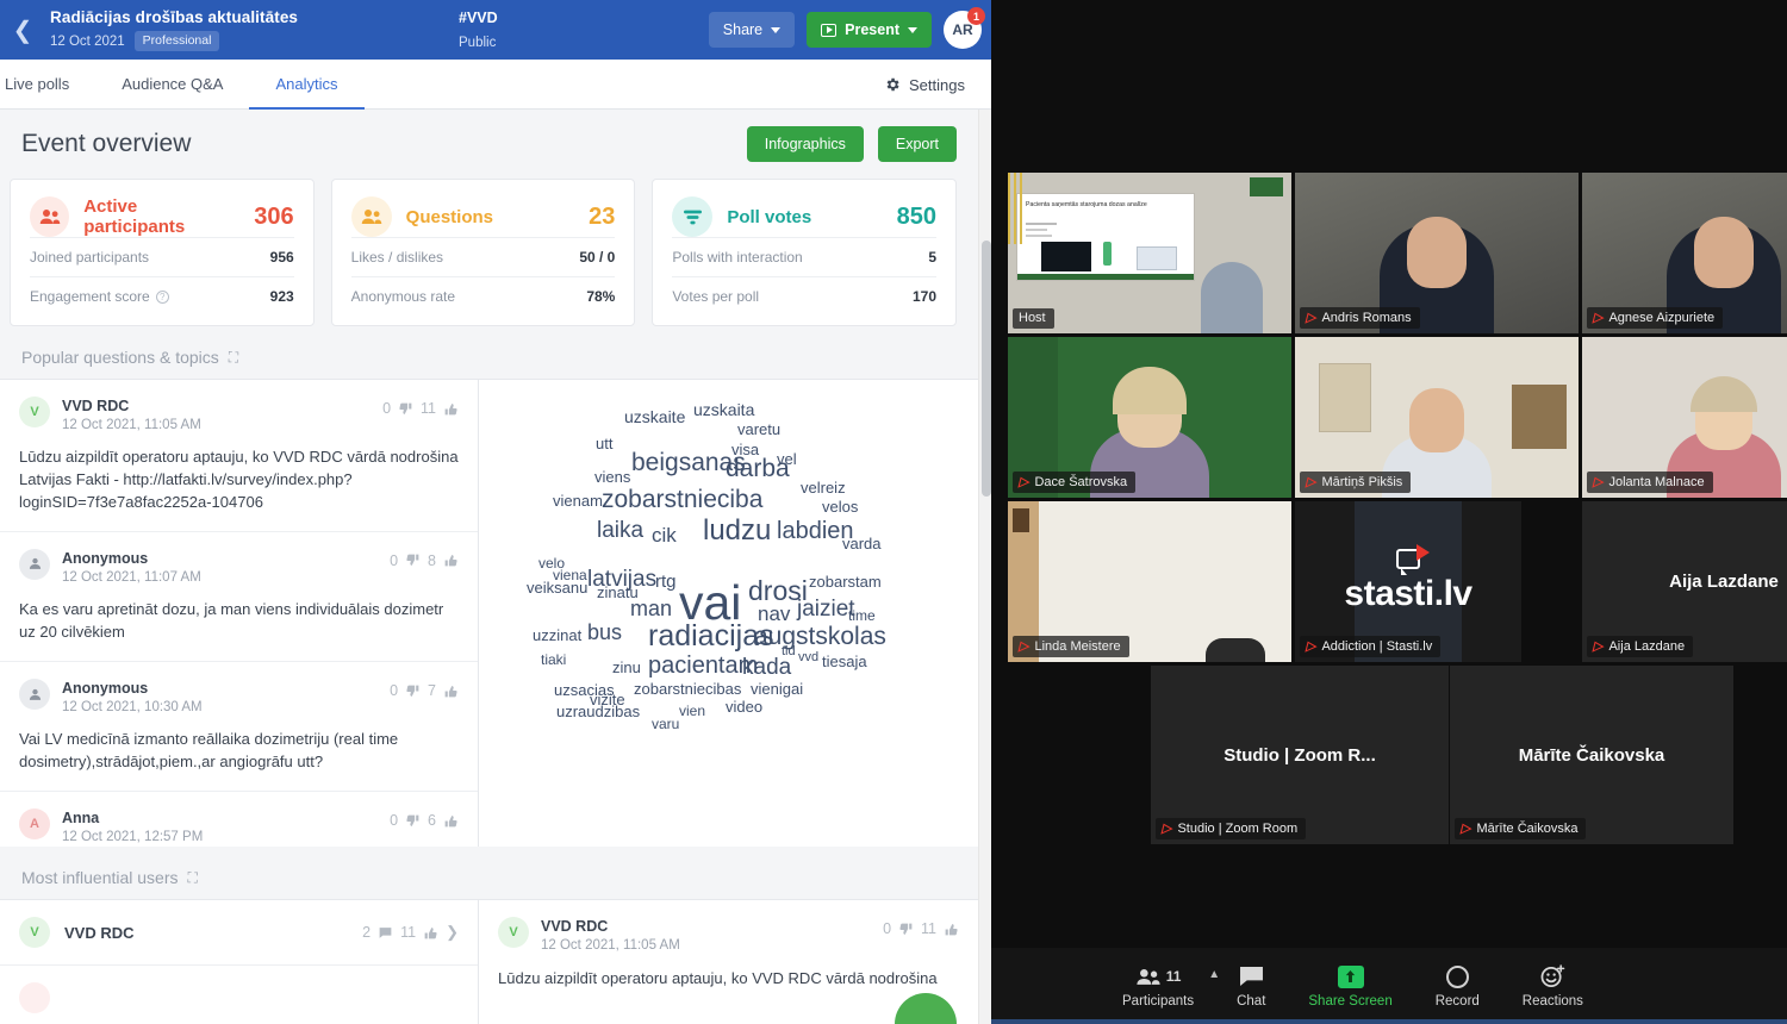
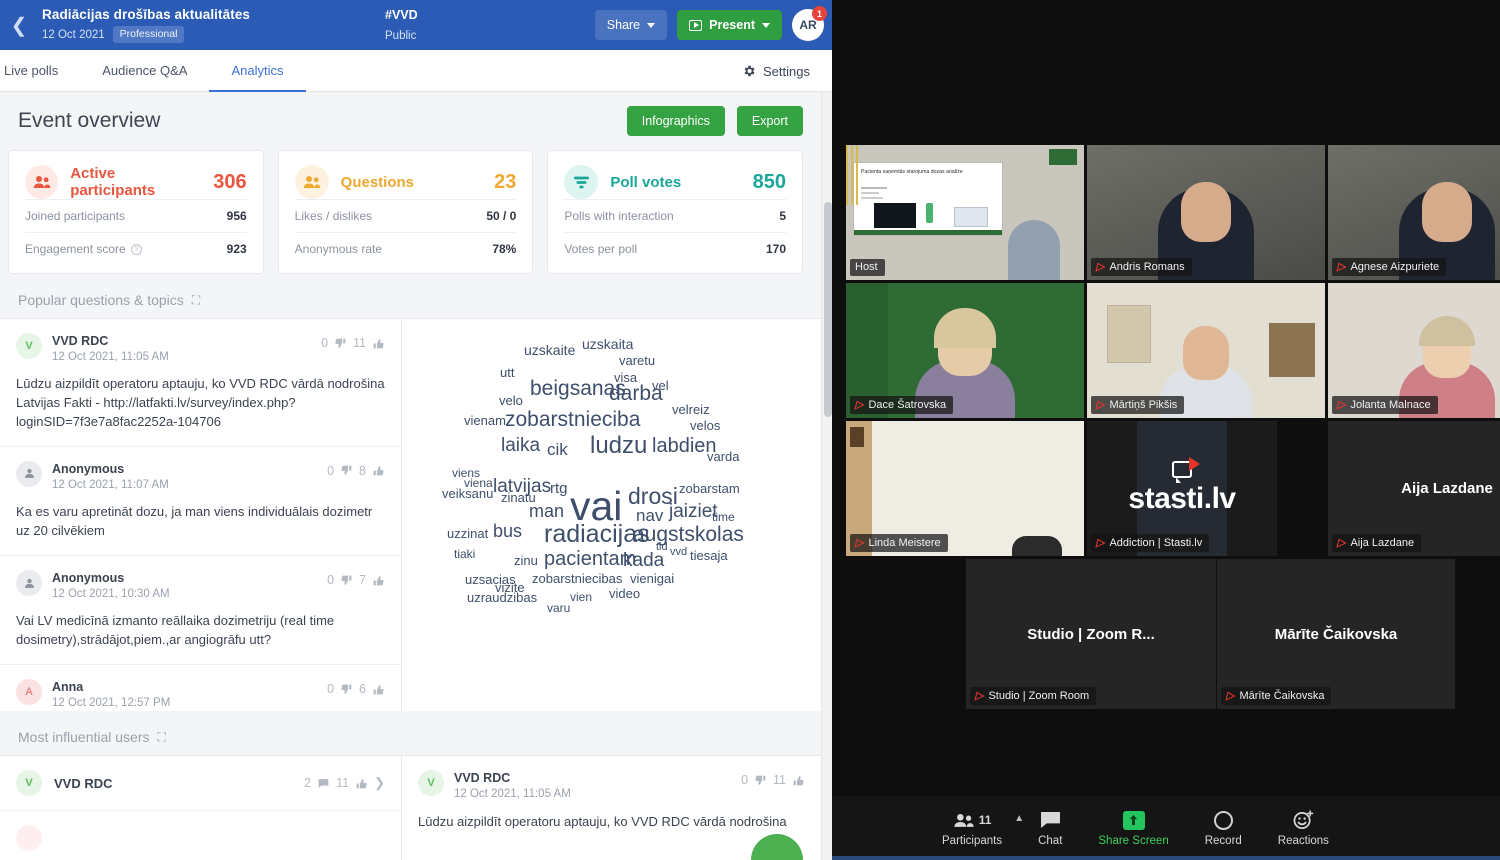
  ❮
  Radiācijas drošības aktualitātes
  12 Oct 2021
  Professional
  #VVD
  Public
  Share
  Present
  AR
  1
  Live polls
  Audience Q&A
  Analytics
  Settings
  Event overview
  Infographics
  Export
  Active participants
  306
  Joined participants
  956
  Engagement score
  ?
  923
  Questions
  23
  Likes / dislikes
  50 / 0
  Anonymous rate
  78%
  Poll votes
  850
  Polls with interaction
  5
  Votes per poll
  170
  Popular questions & topics
  ⛶
  V
  VVD RDC
  12 Oct 2021, 11:05 AM
  0
  11
  Lūdzu aizpildīt operatoru aptauju, ko VVD RDC vārdā nodrošina Latvijas Fakti - http://latfakti.lv/survey/index.php?loginSID=7f3e7a8fac2252a-104706
  Anonymous
  12 Oct 2021, 11:07 AM
  0
  8
  Ka es varu apretināt dozu, ja man viens individuālais dozimetr uz 20 cilvēkiem
  Anonymous
  12 Oct 2021, 10:30 AM
  0
  7
  Vai LV medicīnā izmanto reāllaika dozimetriju (real time dosimetry),strādājot,piem.,ar angiogrāfu utt?
  A
  Anna
  12 Oct 2021, 12:57 PM
  0
  6
  vai
  radiacijas
  ludzu
  zobarstnieciba
  augstskolas
  beigsanas
  drosi
  labdien
  darba
  pacientam
  jaiziet
  latvijas
  kada
  laika
  man
  bus
  nav
  cik
  rtg
  zobarstniecibas
  uzskaite
  uzskaita
  zobarstam
  vienam
  veiksanu
  uzraudzibas
  uzsacias
  velreiz
  vienigai
  uzzinat
  varetu
  velos
  tiesaja
- viens
+ velo
  varda
  zinatu
  zinu
  vizite
  video
  tiaki
- velo
+ viens
  viena
  vien
  varu
  visa
  vel
  utt
  tld
  vvd
  time
  Most influential users
  ⛶
  V
  VVD RDC
  2
  11
  ❯
  V
  VVD RDC
  12 Oct 2021, 11:05 AM
  0
  11
  Lūdzu aizpildīt operatoru aptauju, ko VVD RDC vārdā nodrošina
  Host
  ▷
  Andris Romans
  ▷
  Agnese Aizpuriete
  ▷
  Dace Šatrovska
  ▷
  Mārtiņš Pikšis
  ▷
  Jolanta Malnace
  ▷
  Linda Meistere
  stasti.lv
  ▷
  Addiction | Stasti.lv
  Aija Lazdane
  ▷
  Aija Lazdane
  Studio | Zoom R...
  ▷
  Studio | Zoom Room
  Mārīte Čaikovska
  ▷
  Mārīte Čaikovska
  11
  ▲
  Participants
  Chat
  Share Screen
  Record
  Reactions
